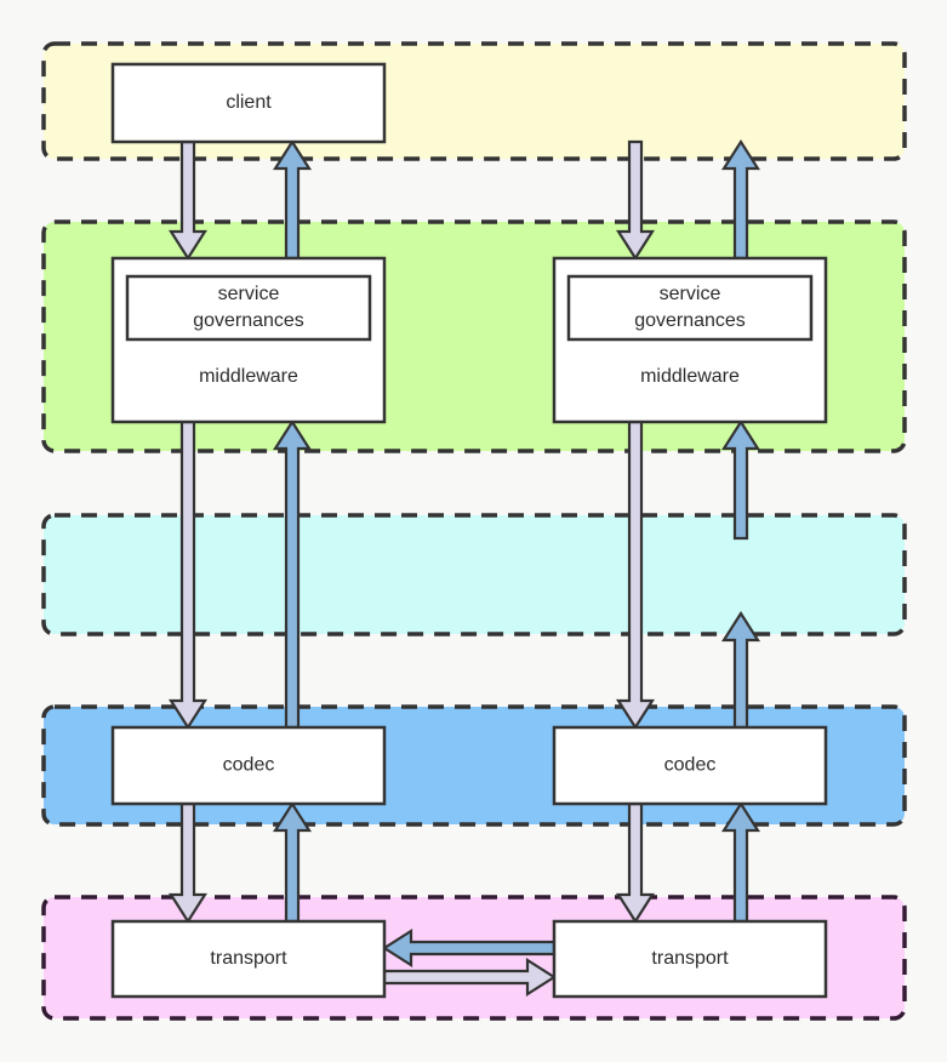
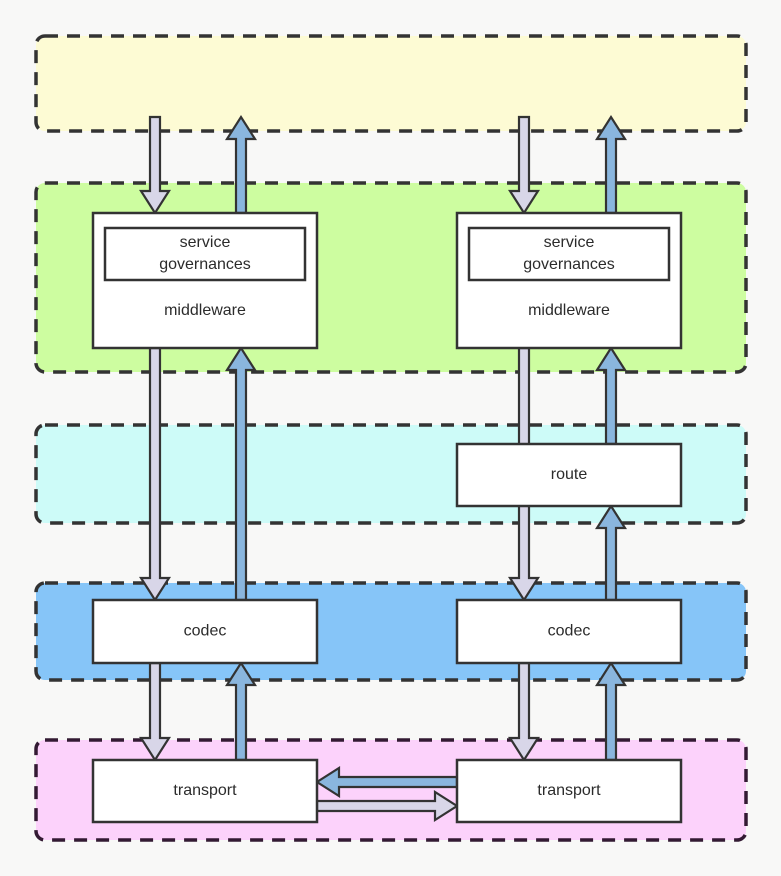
- client
  middleware
  middleware
  service
  governances
  service
  governances
  codec
  codec
  transport
  transport
+ route
